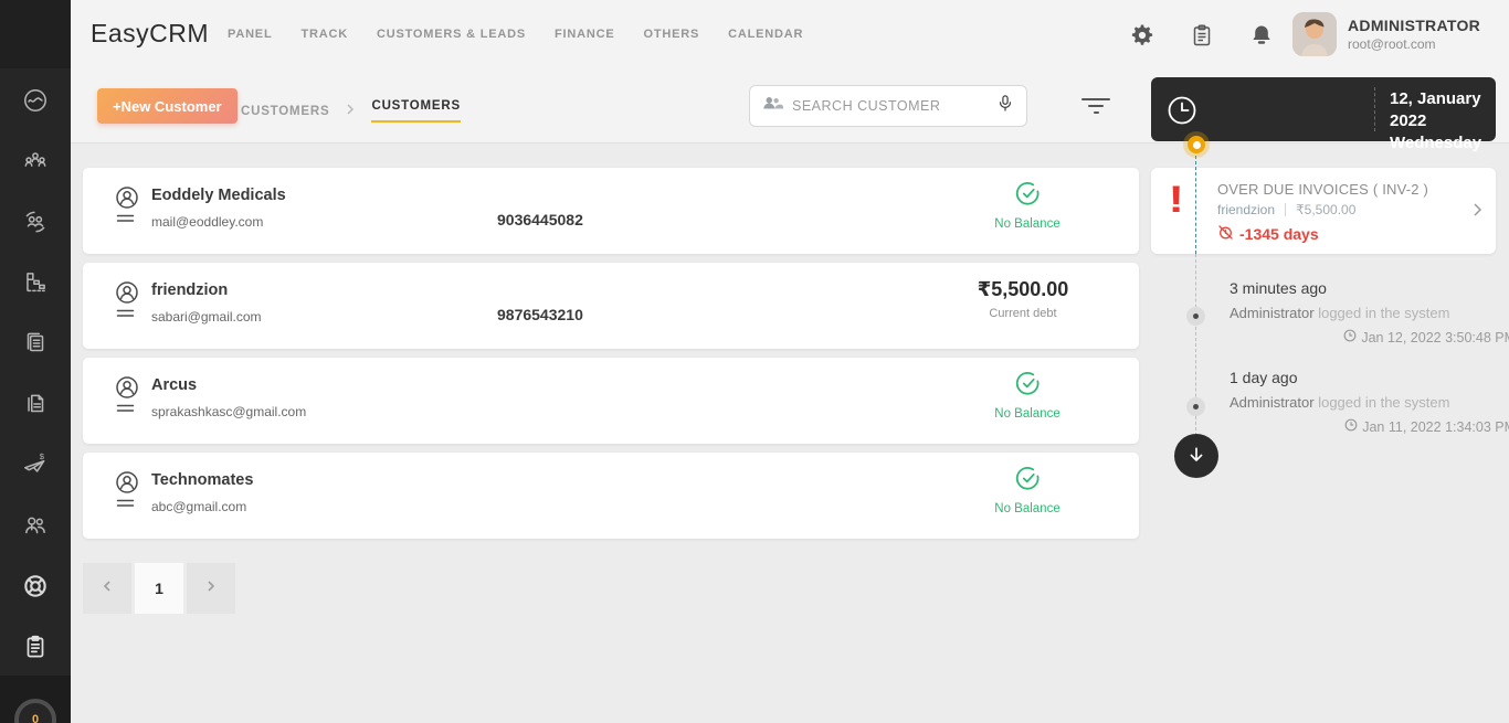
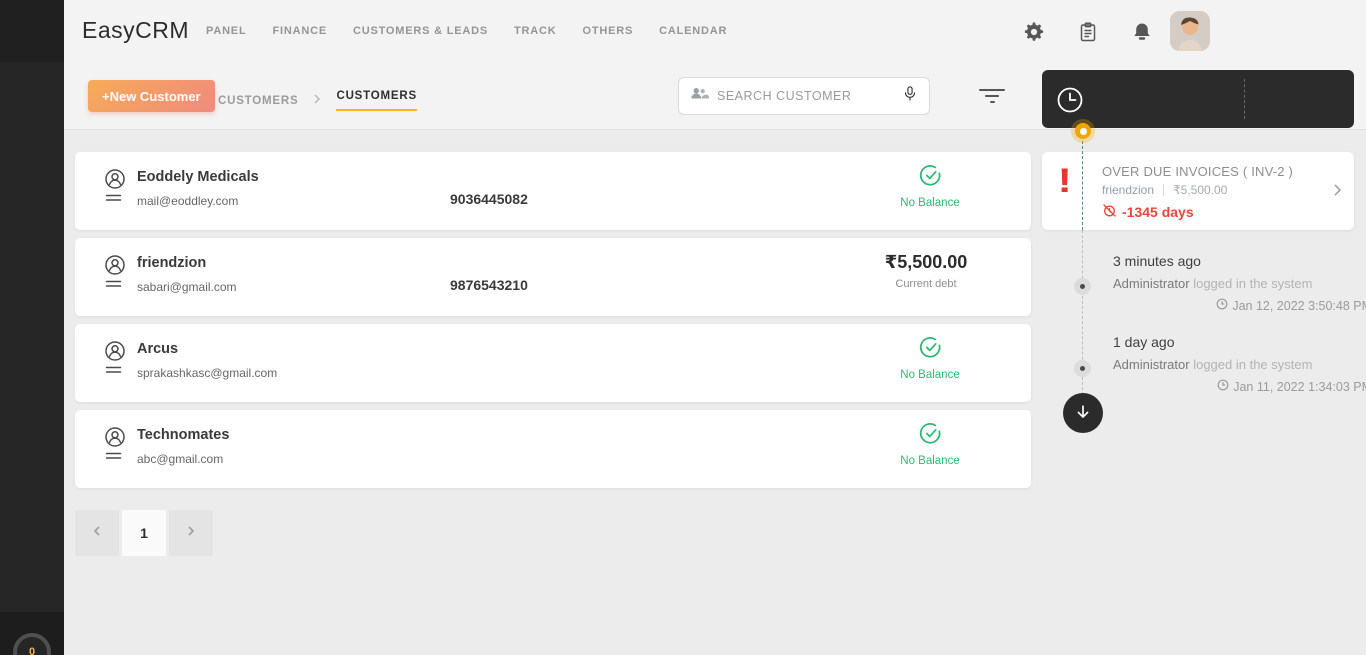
- $
  0
  EasyCRM
  PANEL
- TRACK
+ FINANCE
  CUSTOMERS & LEADS
- FINANCE
+ TRACK
  OTHERS
  CALENDAR
- ADMINISTRATOR
- root@root.com
  +New Customer
  CUSTOMERS
  CUSTOMERS
  SEARCH CUSTOMER
  Eoddely Medicals
  mail@eoddley.com
  9036445082
  No Balance
  friendzion
  sabari@gmail.com
  9876543210
  ₹5,500.00
  Current debt
  Arcus
  sprakashkasc@gmail.com
  No Balance
  Technomates
  abc@gmail.com
  No Balance
  1
- 12, January 2022
- Wednesday
  !
  OVER DUE INVOICES ( INV-2 )
  friendzion
  ₹5,500.00
  -1345 days
  3 minutes ago
  Administrator logged in the system
  Jan 12, 2022 3:50:48 P
  1 day ago
  Administrator logged in the system
  Jan 11, 2022 1:34:03 P
